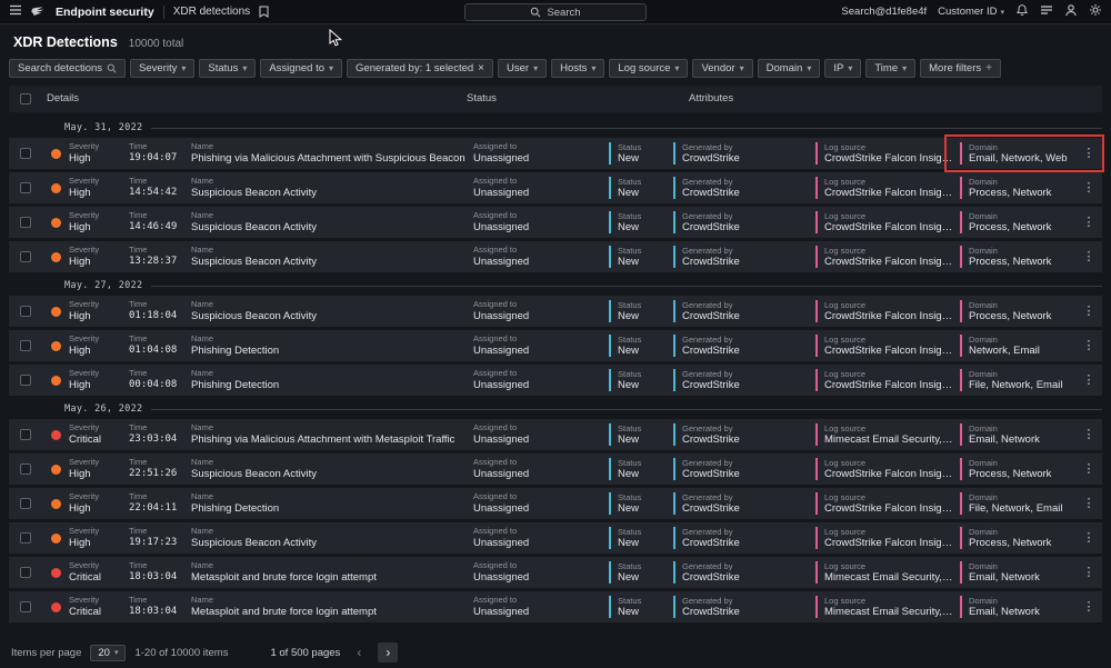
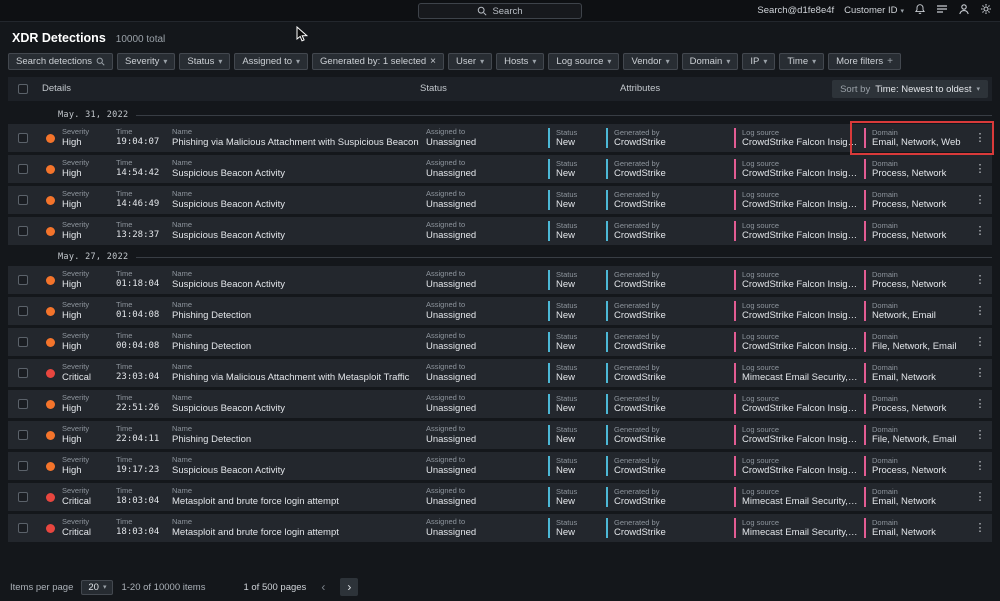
- Endpoint security
- XDR detections
  Search
  Search@d1fe8e4f
  Customer ID
  XDR Detections
  10000 total
  Search detections
  Severity
  ▾
  Status
  ▾
  Assigned to
  ▾
  Generated by: 1 selected
  ×
  User
  ▾
  Hosts
  ▾
  Log source
  ▾
  Vendor
  ▾
  Domain
  ▾
  IP
  ▾
  Time
  ▾
  More filters
  +
  Details
  Status
  Attributes
+ Sort by
+ Time: Newest to oldest
  May. 31, 2022
  Severity
  High
  Time
  19:04:07
  Name
  Phishing via Malicious Attachment with Suspicious Beacon
  Assigned to
  Unassigned
  Status
  New
  Generated by
  CrowdStrike
  Log source
  CrowdStrike Falcon Insight,
  Domain
  Email, Network, Web
  ⋮
  Severity
  High
  Time
  14:54:42
  Name
  Suspicious Beacon Activity
  Assigned to
  Unassigned
  Status
  New
  Generated by
  CrowdStrike
  Log source
  CrowdStrike Falcon Insight,
  Domain
  Process, Network
  ⋮
  Severity
  High
  Time
  14:46:49
  Name
  Suspicious Beacon Activity
  Assigned to
  Unassigned
  Status
  New
  Generated by
  CrowdStrike
  Log source
  CrowdStrike Falcon Insight,
  Domain
  Process, Network
  ⋮
  Severity
  High
  Time
  13:28:37
  Name
  Suspicious Beacon Activity
  Assigned to
  Unassigned
  Status
  New
  Generated by
  CrowdStrike
  Log source
  CrowdStrike Falcon Insight,
  Domain
  Process, Network
  ⋮
  May. 27, 2022
  Severity
  High
  Time
  01:18:04
  Name
  Suspicious Beacon Activity
  Assigned to
  Unassigned
  Status
  New
  Generated by
  CrowdStrike
  Log source
  CrowdStrike Falcon Insight,
  Domain
  Process, Network
  ⋮
  Severity
  High
  Time
  01:04:08
  Name
  Phishing Detection
  Assigned to
  Unassigned
  Status
  New
  Generated by
  CrowdStrike
  Log source
  CrowdStrike Falcon Insight,
  Domain
  Network, Email
  ⋮
  Severity
  High
  Time
  00:04:08
  Name
  Phishing Detection
  Assigned to
  Unassigned
  Status
  New
  Generated by
  CrowdStrike
  Log source
  CrowdStrike Falcon Insight,
  Domain
  File, Network, Email
  ⋮
- May. 26, 2022
  Severity
  Critical
  Time
  23:03:04
  Name
  Phishing via Malicious Attachment with Metasploit Traffic
  Assigned to
  Unassigned
  Status
  New
  Generated by
  CrowdStrike
  Log source
  Mimecast Email Security, C
  Domain
  Email, Network
  ⋮
  Severity
  High
  Time
  22:51:26
  Name
  Suspicious Beacon Activity
  Assigned to
  Unassigned
  Status
  New
  Generated by
  CrowdStrike
  Log source
  CrowdStrike Falcon Insight,
  Domain
  Process, Network
  ⋮
  Severity
  High
  Time
  22:04:11
  Name
  Phishing Detection
  Assigned to
  Unassigned
  Status
  New
  Generated by
  CrowdStrike
  Log source
  CrowdStrike Falcon Insight,
  Domain
  File, Network, Email
  ⋮
  Severity
  High
  Time
  19:17:23
  Name
  Suspicious Beacon Activity
  Assigned to
  Unassigned
  Status
  New
  Generated by
  CrowdStrike
  Log source
  CrowdStrike Falcon Insight,
  Domain
  Process, Network
  ⋮
  Severity
  Critical
  Time
  18:03:04
  Name
  Metasploit and brute force login attempt
  Assigned to
  Unassigned
  Status
  New
  Generated by
  CrowdStrike
  Log source
  Mimecast Email Security, C
  Domain
  Email, Network
  ⋮
  Severity
  Critical
  Time
  18:03:04
  Name
  Metasploit and brute force login attempt
  Assigned to
  Unassigned
  Status
  New
  Generated by
  CrowdStrike
  Log source
  Mimecast Email Security, C
  Domain
  Email, Network
  ⋮
  Items per page
  20
  1-20 of 10000 items
  1 of 500 pages
  ‹
  ›
